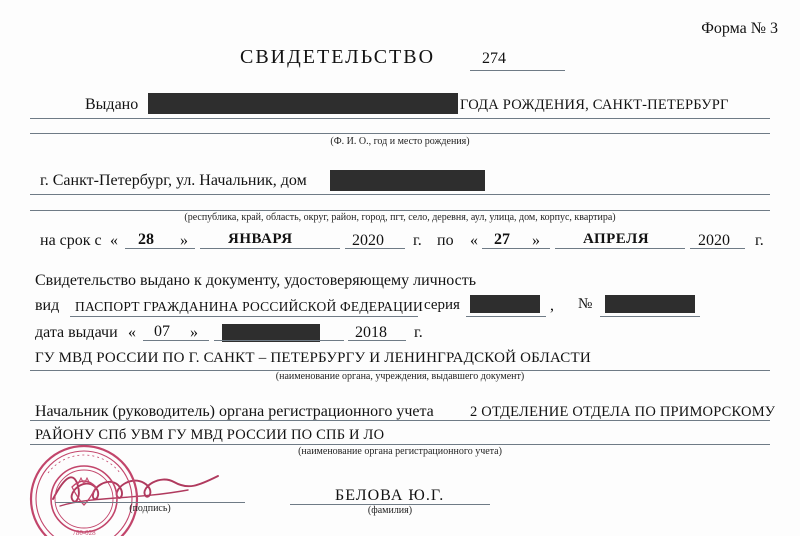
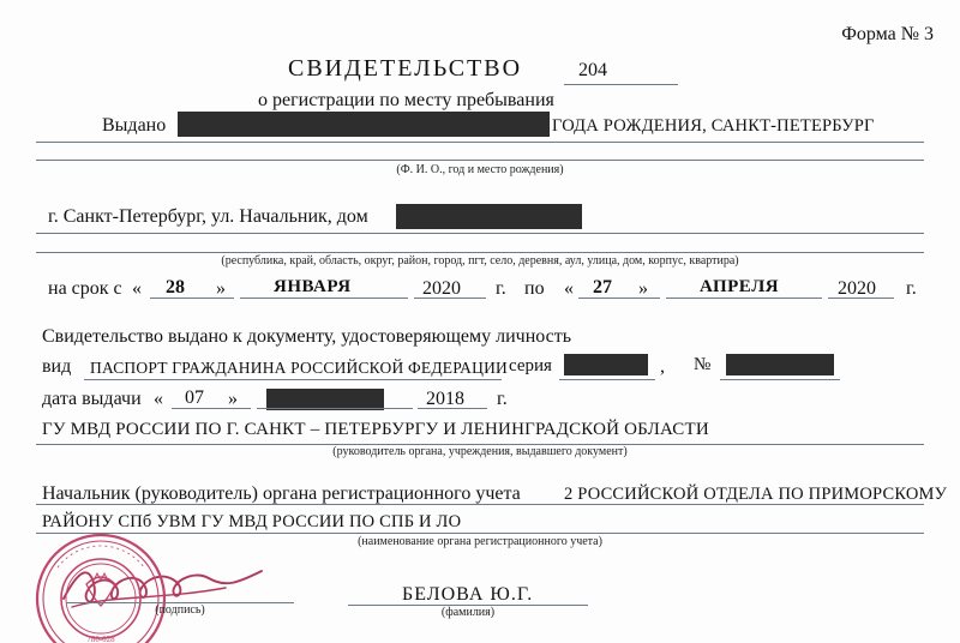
  Форма № 3
  СВИДЕТЕЛЬСТВО
- 274
+ 204
+ о регистрации по месту пребывания
  Выдано
  ГОДА РОЖДЕНИЯ, САНКТ-ПЕТЕРБУРГ
  (Ф. И. О., год и место рождения)
  г. Санкт-Петербург, ул. Начальник, дом
  (республика, край, область, округ, район, город, пгт, село, деревня, аул, улица, дом, корпус, квартира)
  на срок с
  «
  28
  »
  ЯНВАРЯ
  2020
  г.
  по
  «
  27
  »
  АПРЕЛЯ
  2020
  г.
  Свидетельство выдано к документу, удостоверяющему личность
  вид
  ПАСПОРТ ГРАЖДАНИНА РОССИЙСКОЙ ФЕДЕРАЦИИ
  серия
  ,
  №
  дата выдачи
  «
  07
  »
  2018
  г.
  ГУ МВД РОССИИ ПО Г. САНКТ – ПЕТЕРБУРГУ И ЛЕНИНГРАДСКОЙ ОБЛАСТИ
- (наименование органа, учреждения, выдавшего документ)
+ (руководитель органа, учреждения, выдавшего документ)
  Начальник (руководитель) органа регистрационного учета
- 2 ОТДЕЛЕНИЕ ОТДЕЛА ПО ПРИМОРСКОМУ
+ 2 РОССИЙСКОЙ ОТДЕЛА ПО ПРИМОРСКОМУ
  РАЙОНУ СПб УВМ ГУ МВД РОССИИ ПО СПБ И ЛО
  (наименование органа регистрационного учета)
  780-028
  (подпись)
  БЕЛОВА Ю.Г.
  (фамилия)
